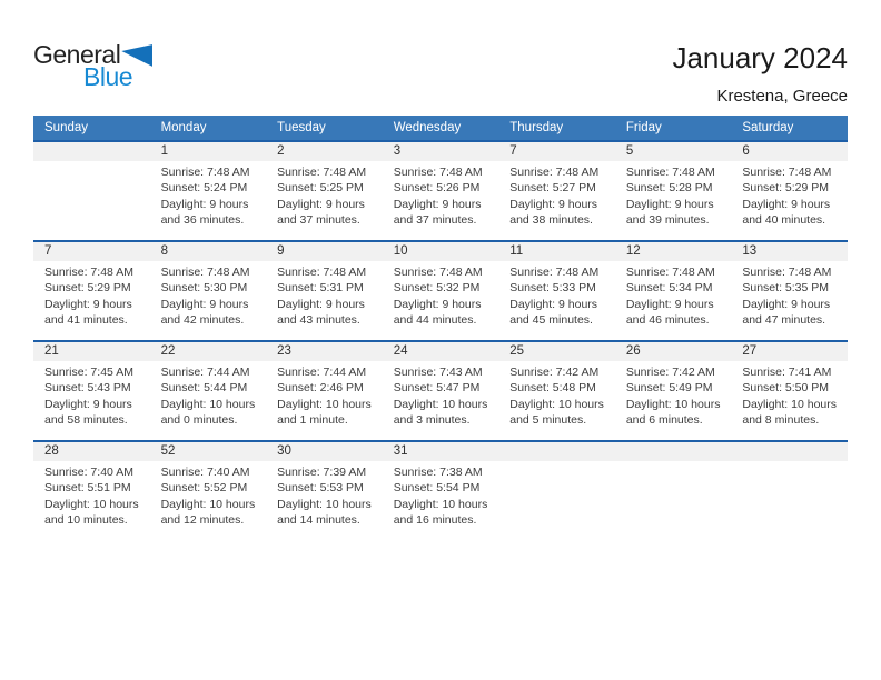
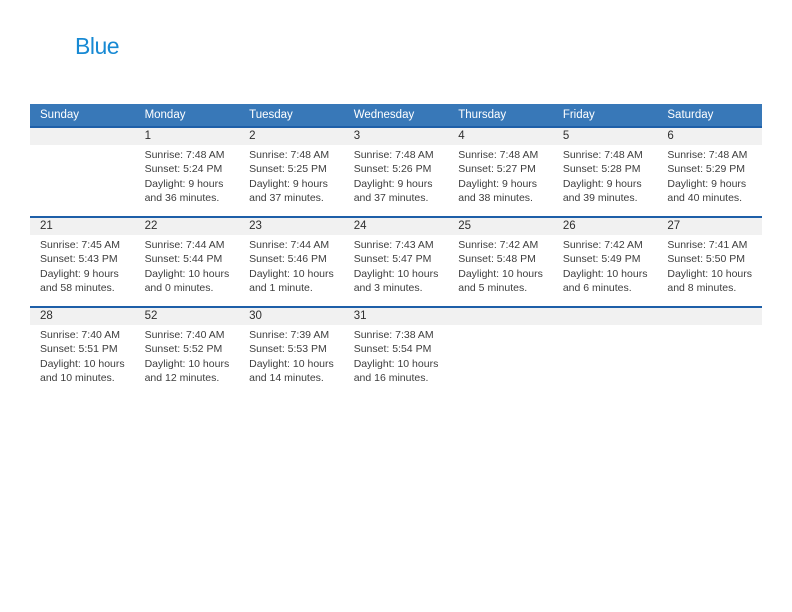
- General
  Blue
- January 2024
- Krestena, Greece
  Sunday	Monday	Tuesday	Wednesday	Thursday	Friday	Saturday
- 	1Sunrise: 7:48 AMSunset: 5:24 PMDaylight: 9 hoursand 36 minutes.	2Sunrise: 7:48 AMSunset: 5:25 PMDaylight: 9 hoursand 37 minutes.	3Sunrise: 7:48 AMSunset: 5:26 PMDaylight: 9 hoursand 37 minutes.	7Sunrise: 7:48 AMSunset: 5:27 PMDaylight: 9 hoursand 38 minutes.	5Sunrise: 7:48 AMSunset: 5:28 PMDaylight: 9 hoursand 39 minutes.	6Sunrise: 7:48 AMSunset: 5:29 PMDaylight: 9 hoursand 40 minutes.
+ 	1Sunrise: 7:48 AMSunset: 5:24 PMDaylight: 9 hoursand 36 minutes.	2Sunrise: 7:48 AMSunset: 5:25 PMDaylight: 9 hoursand 37 minutes.	3Sunrise: 7:48 AMSunset: 5:26 PMDaylight: 9 hoursand 37 minutes.	4Sunrise: 7:48 AMSunset: 5:27 PMDaylight: 9 hoursand 38 minutes.	5Sunrise: 7:48 AMSunset: 5:28 PMDaylight: 9 hoursand 39 minutes.	6Sunrise: 7:48 AMSunset: 5:29 PMDaylight: 9 hoursand 40 minutes.
- 7Sunrise: 7:48 AMSunset: 5:29 PMDaylight: 9 hoursand 41 minutes.	8Sunrise: 7:48 AMSunset: 5:30 PMDaylight: 9 hoursand 42 minutes.	9Sunrise: 7:48 AMSunset: 5:31 PMDaylight: 9 hoursand 43 minutes.	10Sunrise: 7:48 AMSunset: 5:32 PMDaylight: 9 hoursand 44 minutes.	11Sunrise: 7:48 AMSunset: 5:33 PMDaylight: 9 hoursand 45 minutes.	12Sunrise: 7:48 AMSunset: 5:34 PMDaylight: 9 hoursand 46 minutes.	13Sunrise: 7:48 AMSunset: 5:35 PMDaylight: 9 hoursand 47 minutes.
- 21Sunrise: 7:45 AMSunset: 5:43 PMDaylight: 9 hoursand 58 minutes.	22Sunrise: 7:44 AMSunset: 5:44 PMDaylight: 10 hoursand 0 minutes.	23Sunrise: 7:44 AMSunset: 2:46 PMDaylight: 10 hoursand 1 minute.	24Sunrise: 7:43 AMSunset: 5:47 PMDaylight: 10 hoursand 3 minutes.	25Sunrise: 7:42 AMSunset: 5:48 PMDaylight: 10 hoursand 5 minutes.	26Sunrise: 7:42 AMSunset: 5:49 PMDaylight: 10 hoursand 6 minutes.	27Sunrise: 7:41 AMSunset: 5:50 PMDaylight: 10 hoursand 8 minutes.
+ 21Sunrise: 7:45 AMSunset: 5:43 PMDaylight: 9 hoursand 58 minutes.	22Sunrise: 7:44 AMSunset: 5:44 PMDaylight: 10 hoursand 0 minutes.	23Sunrise: 7:44 AMSunset: 5:46 PMDaylight: 10 hoursand 1 minute.	24Sunrise: 7:43 AMSunset: 5:47 PMDaylight: 10 hoursand 3 minutes.	25Sunrise: 7:42 AMSunset: 5:48 PMDaylight: 10 hoursand 5 minutes.	26Sunrise: 7:42 AMSunset: 5:49 PMDaylight: 10 hoursand 6 minutes.	27Sunrise: 7:41 AMSunset: 5:50 PMDaylight: 10 hoursand 8 minutes.
  28Sunrise: 7:40 AMSunset: 5:51 PMDaylight: 10 hoursand 10 minutes.	52Sunrise: 7:40 AMSunset: 5:52 PMDaylight: 10 hoursand 12 minutes.	30Sunrise: 7:39 AMSunset: 5:53 PMDaylight: 10 hoursand 14 minutes.	31Sunrise: 7:38 AMSunset: 5:54 PMDaylight: 10 hoursand 16 minutes.
